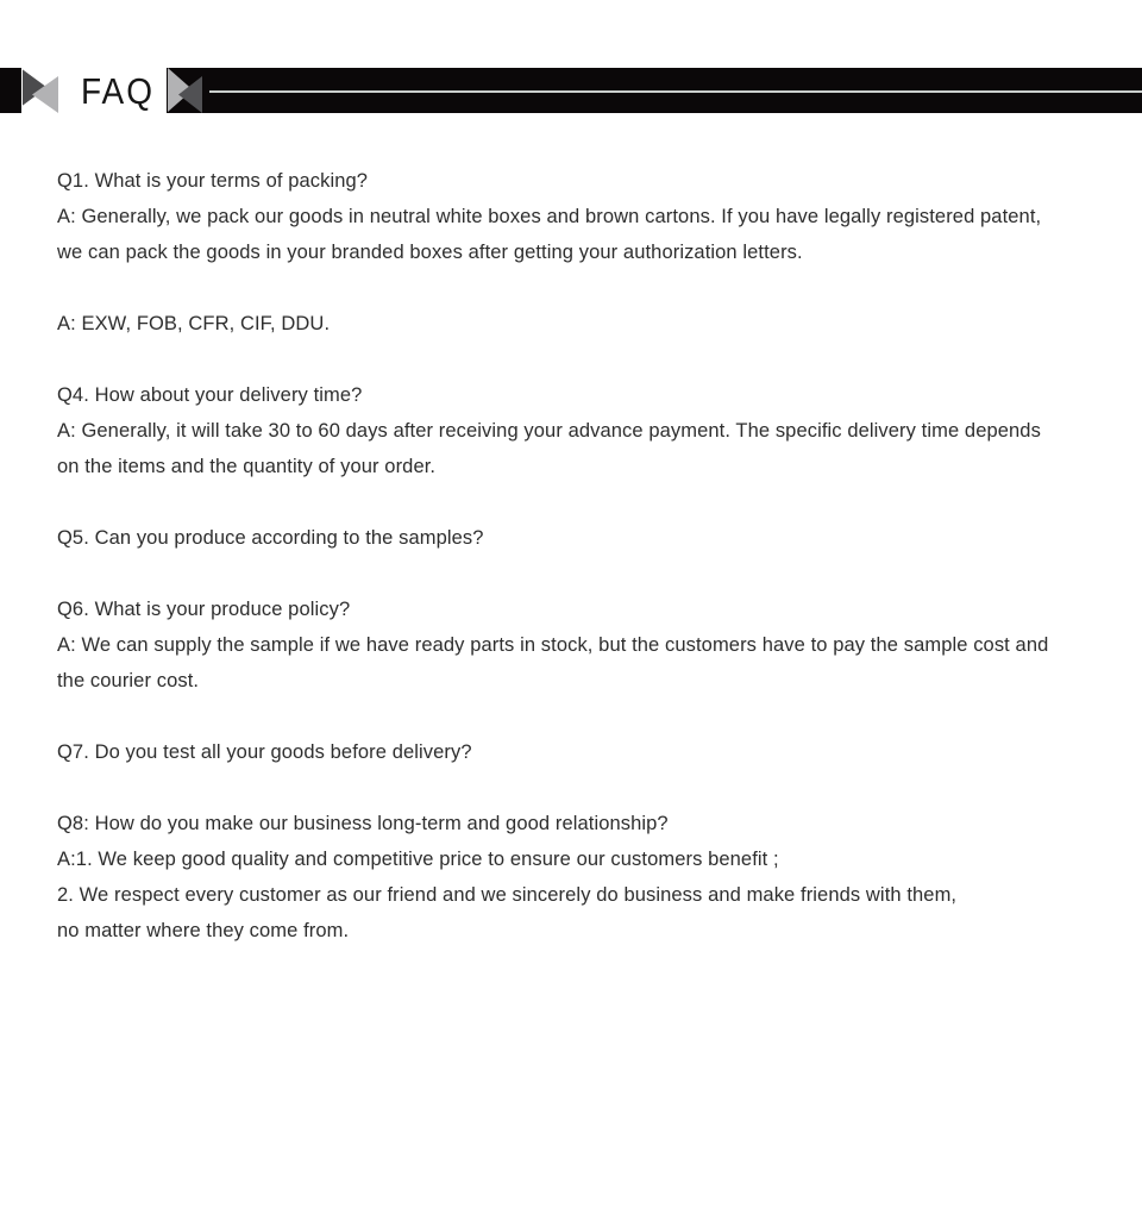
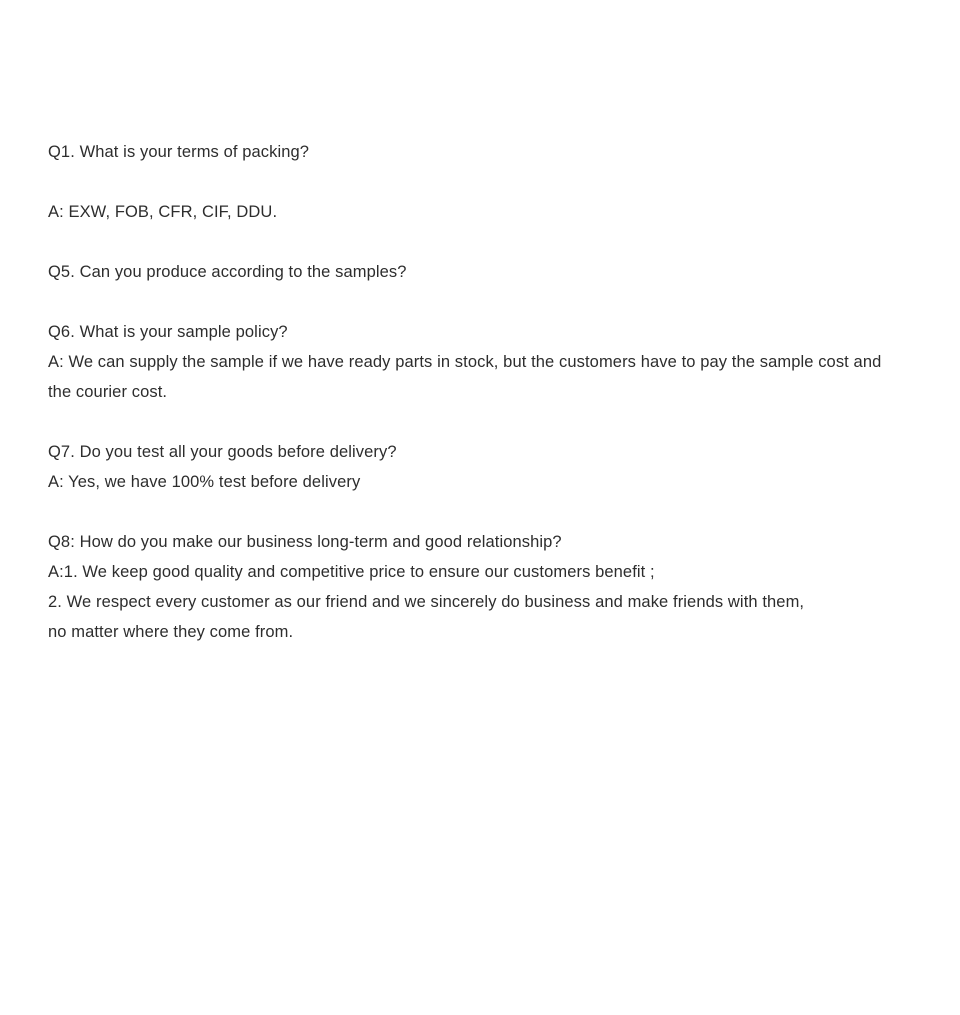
- FAQ
  Q1. What is your terms of packing?
- A: Generally, we pack our goods in neutral white boxes and brown cartons. If you have legally registered patent,
- we can pack the goods in your branded boxes after getting your authorization letters.
  A: EXW, FOB, CFR, CIF, DDU.
- Q4. How about your delivery time?
- A: Generally, it will take 30 to 60 days after receiving your advance payment. The specific delivery time depends
- on the items and the quantity of your order.
  Q5. Can you produce according to the samples?
- Q6. What is your produce policy?
+ Q6. What is your sample policy?
  A: We can supply the sample if we have ready parts in stock, but the customers have to pay the sample cost and
  the courier cost.
  Q7. Do you test all your goods before delivery?
+ A: Yes, we have 100% test before delivery
  Q8: How do you make our business long-term and good relationship?
  A:1. We keep good quality and competitive price to ensure our customers benefit ;
  2. We respect every customer as our friend and we sincerely do business and make friends with them,
  no matter where they come from.
